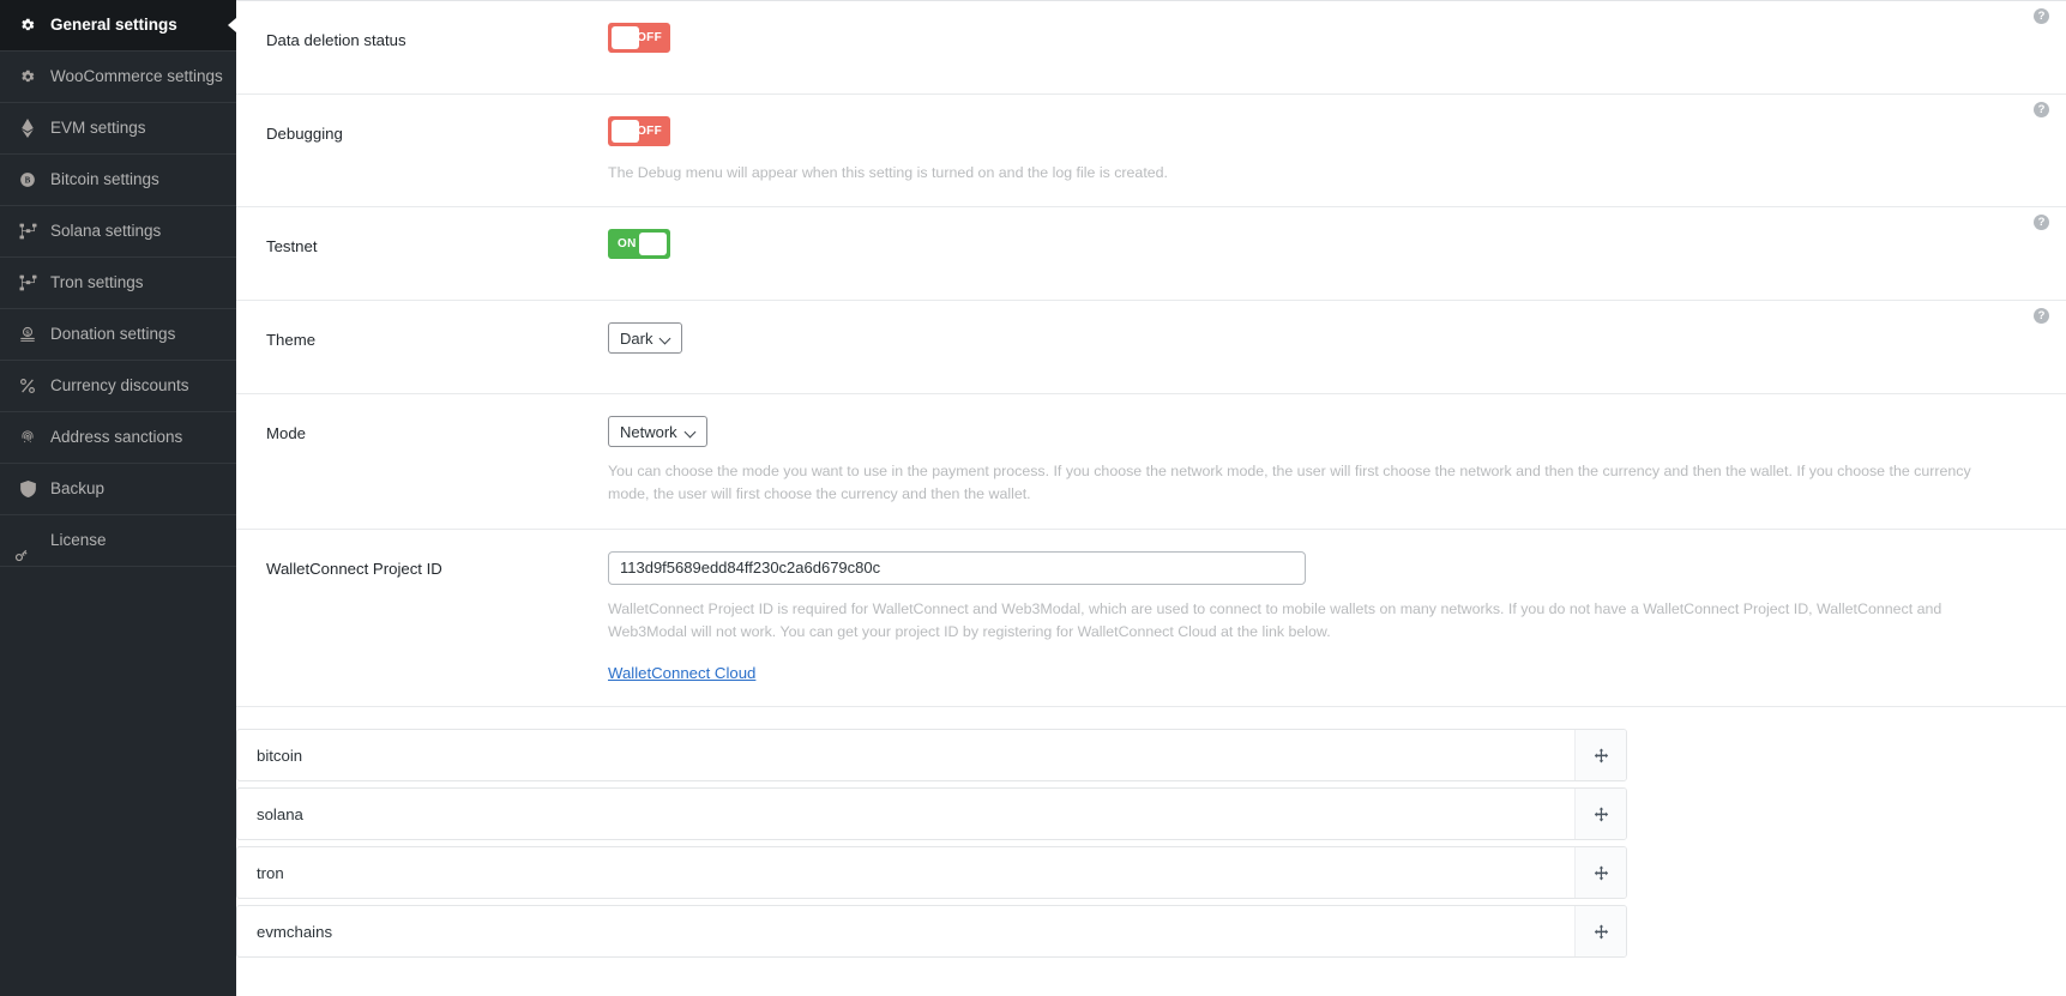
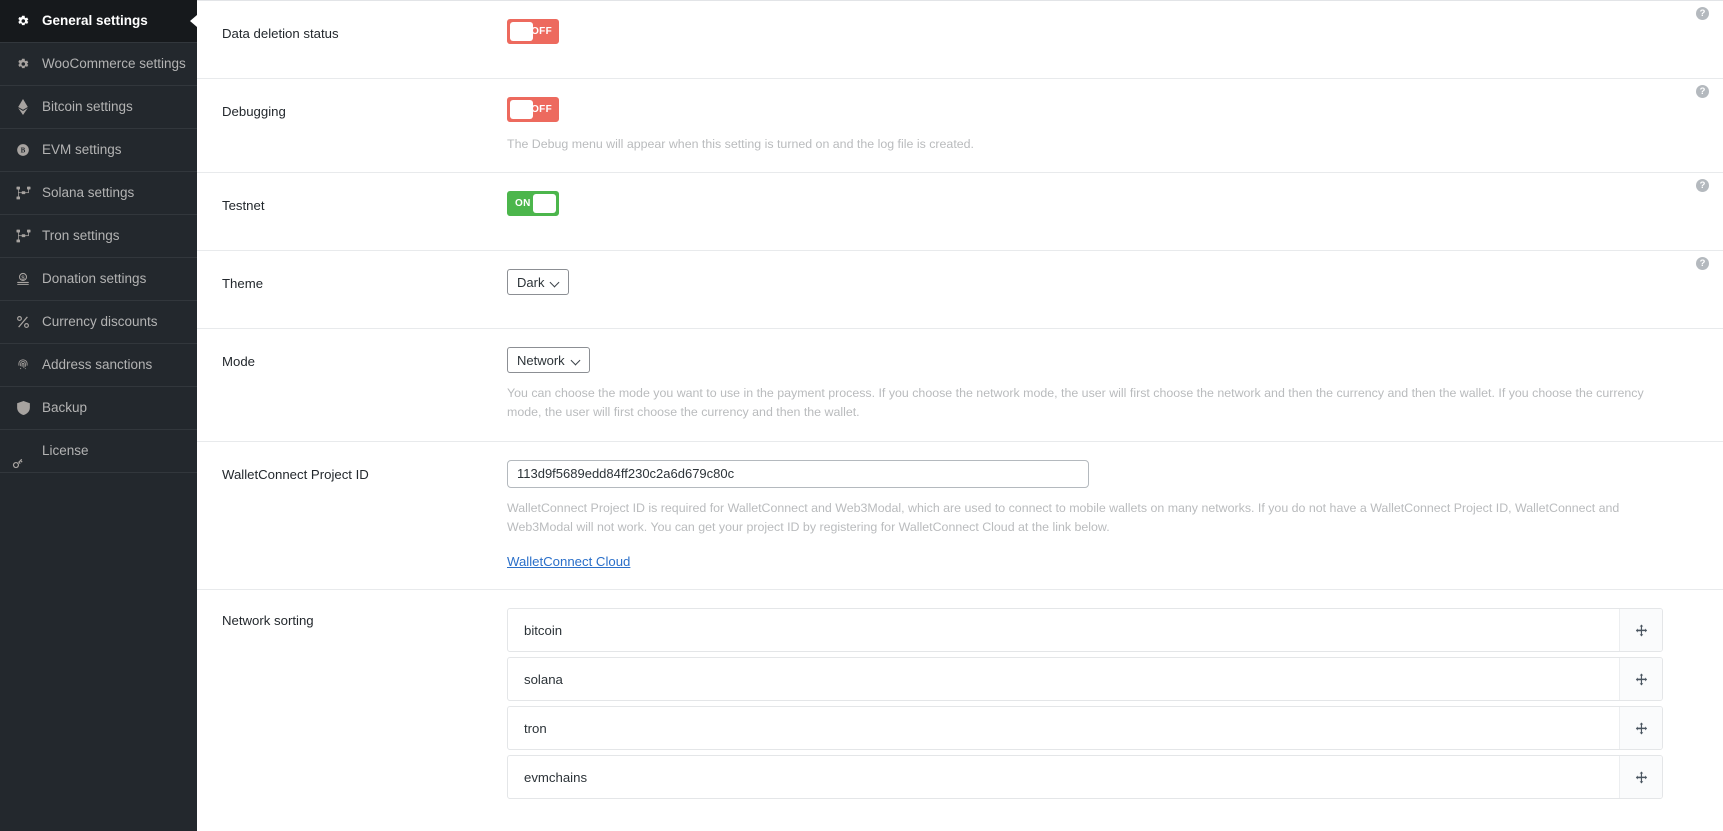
  General settings
  WooCommerce settings
- EVM settings
+ Bitcoin settings
  B
- Bitcoin settings
+ EVM settings
  Solana settings
  Tron settings
  Donation settings
  Currency discounts
  Address sanctions
  Backup
  License
  Data deletion status
  OFF
  ?
  Debugging
  OFF
  The Debug menu will appear when this setting is turned on and the log file is created.
  ?
  Testnet
  ON
  ?
  Theme
  Dark
  ?
  Mode
  Network
  You can choose the mode you want to use in the payment process. If you choose the network mode, the user will first choose the network and then the currency and then the wallet. If you choose the currency mode, the user will first choose the currency and then the wallet.
  WalletConnect Project ID
  113d9f5689edd84ff230c2a6d679c80c
  WalletConnect Project ID is required for WalletConnect and Web3Modal, which are used to connect to mobile wallets on many networks. If you do not have a WalletConnect Project ID, WalletConnect and Web3Modal will not work. You can get your project ID by registering for WalletConnect Cloud at the link below.
  WalletConnect Cloud
+ Network sorting
  bitcoin
  solana
  tron
  evmchains
